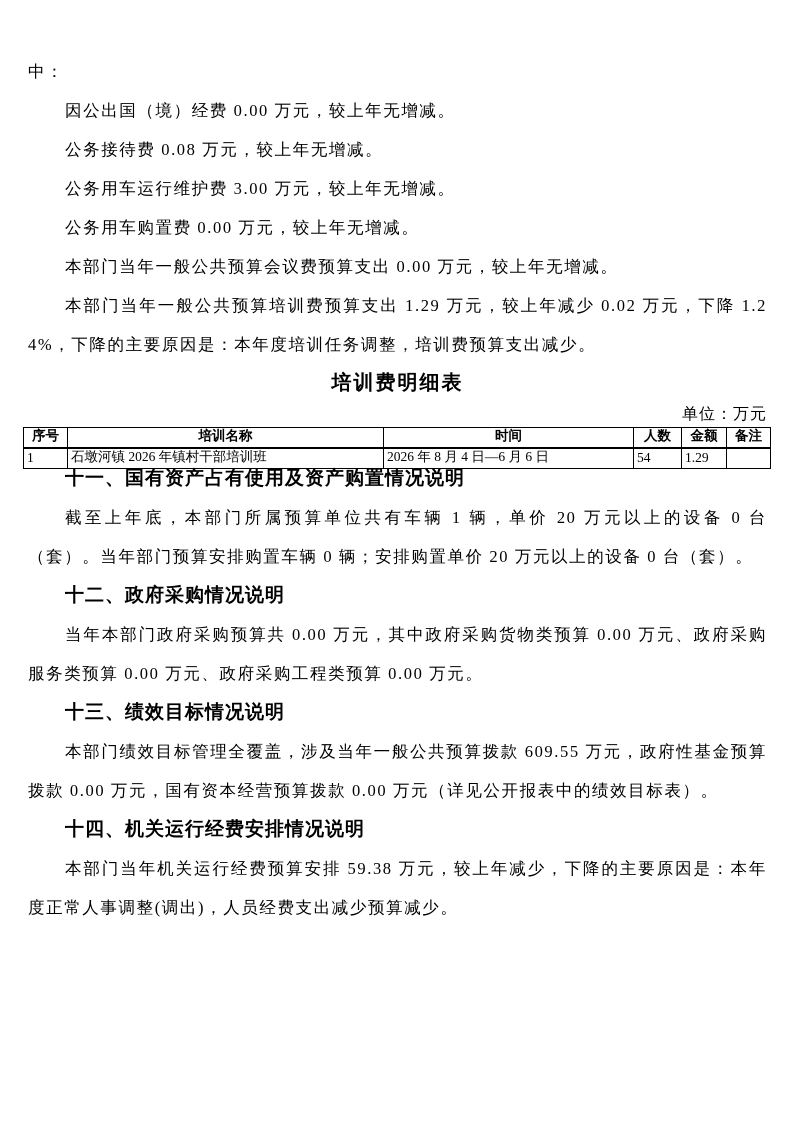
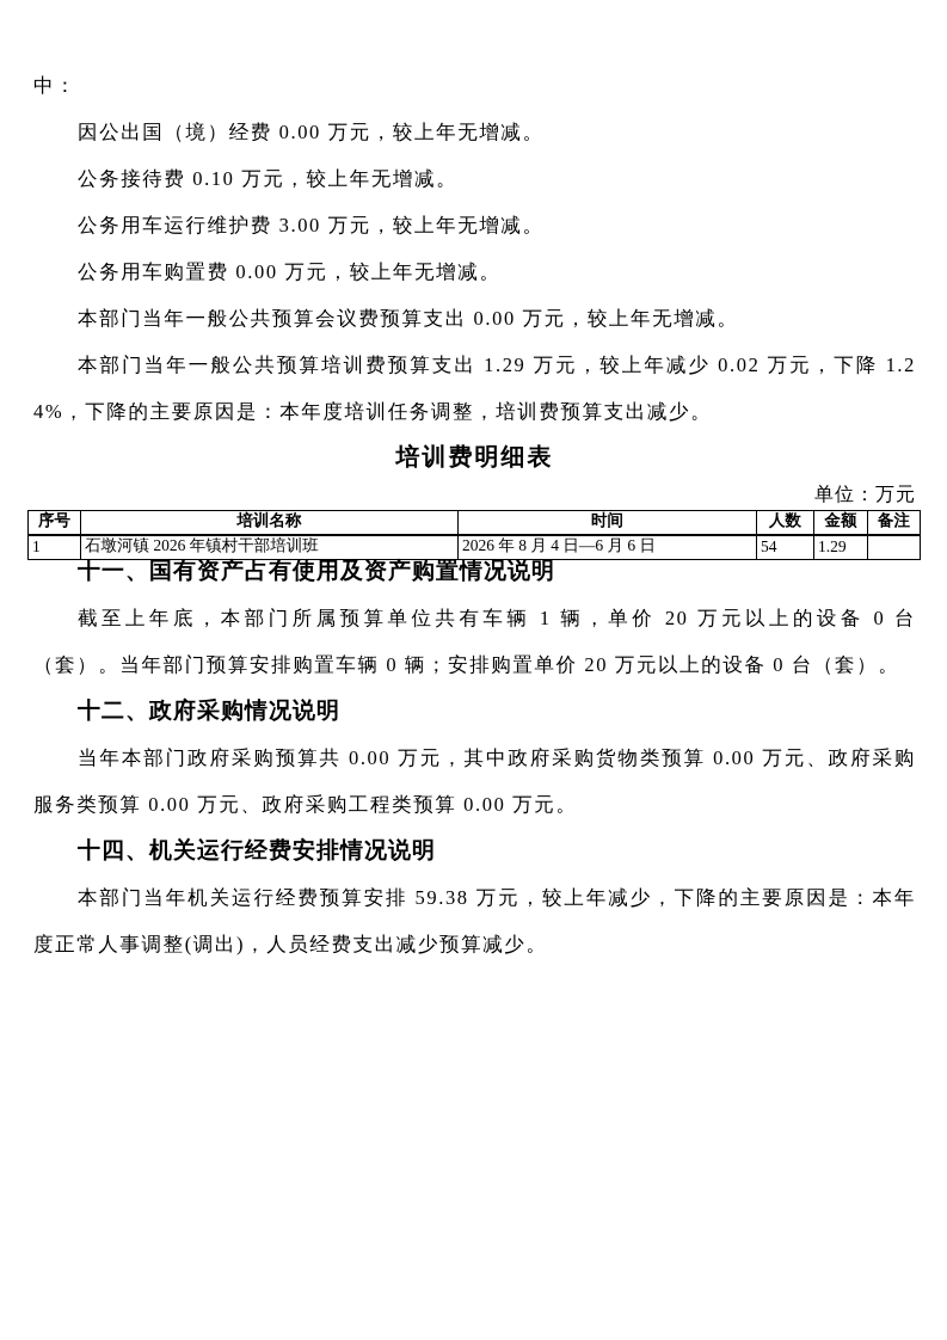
  中：
  因公出国（境）经费 0.00 万元，较上年无增减。
- 公务接待费 0.08 万元，较上年无增减。
+ 公务接待费 0.10 万元，较上年无增减。
  公务用车运行维护费 3.00 万元，较上年无增减。
  公务用车购置费 0.00 万元，较上年无增减。
  本部门当年一般公共预算会议费预算支出 0.00 万元，较上年无增减。
  本部门当年一般公共预算培训费预算支出 1.29 万元，较上年减少 0.02 万元，下降 1.24%，下降的主要原因是：本年度培训任务调整，培训费预算支出减少。
  培训费明细表
  单位：万元
  序号	培训名称	时间	人数	金额	备注
  1	石墩河镇 2026 年镇村干部培训班	2026 年 8 月 4 日—6 月 6 日	54	1.29
  十一、国有资产占有使用及资产购置情况说明
  截至上年底，本部门所属预算单位共有车辆 1 辆，单价 20 万元以上的设备 0 台（套）。当年部门预算安排购置车辆 0 辆；安排购置单价 20 万元以上的设备 0 台（套）。
  十二、政府采购情况说明
  当年本部门政府采购预算共 0.00 万元，其中政府采购货物类预算 0.00 万元、政府采购服务类预算 0.00 万元、政府采购工程类预算 0.00 万元。
- 十三、绩效目标情况说明
- 本部门绩效目标管理全覆盖，涉及当年一般公共预算拨款 609.55 万元，政府性基金预算拨款 0.00 万元，国有资本经营预算拨款 0.00 万元（详见公开报表中的绩效目标表）。
  十四、机关运行经费安排情况说明
  本部门当年机关运行经费预算安排 59.38 万元，较上年减少，下降的主要原因是：本年度正常人事调整(调出)，人员经费支出减少预算减少。
